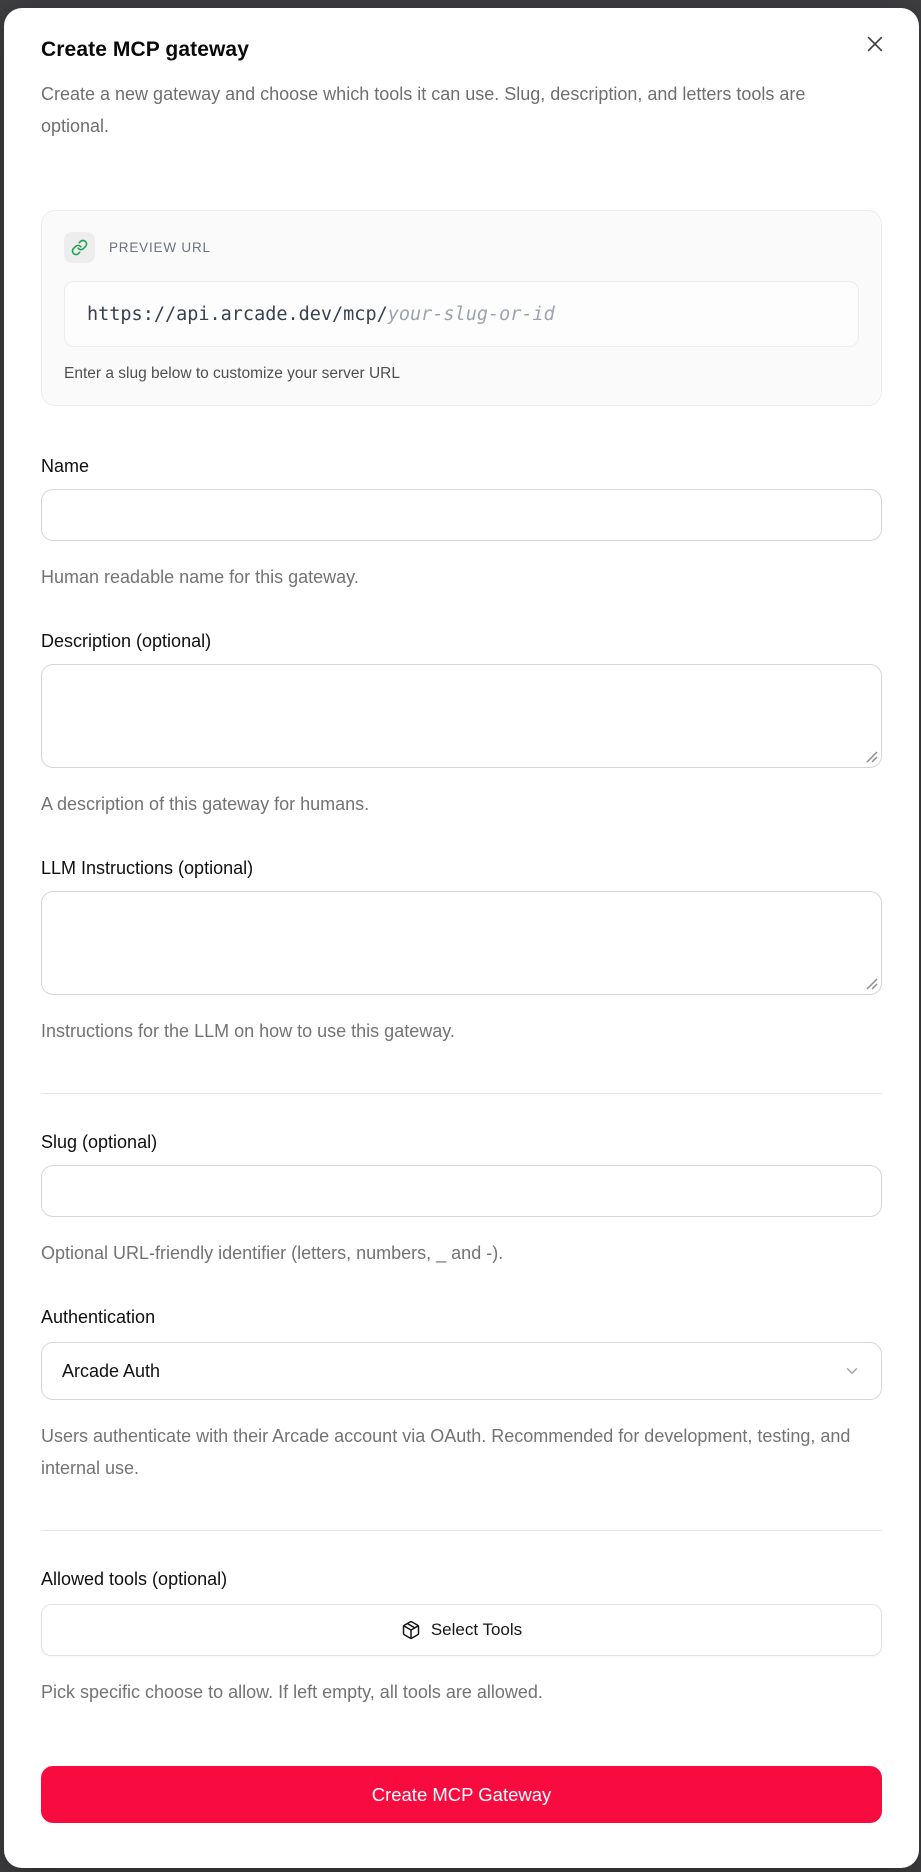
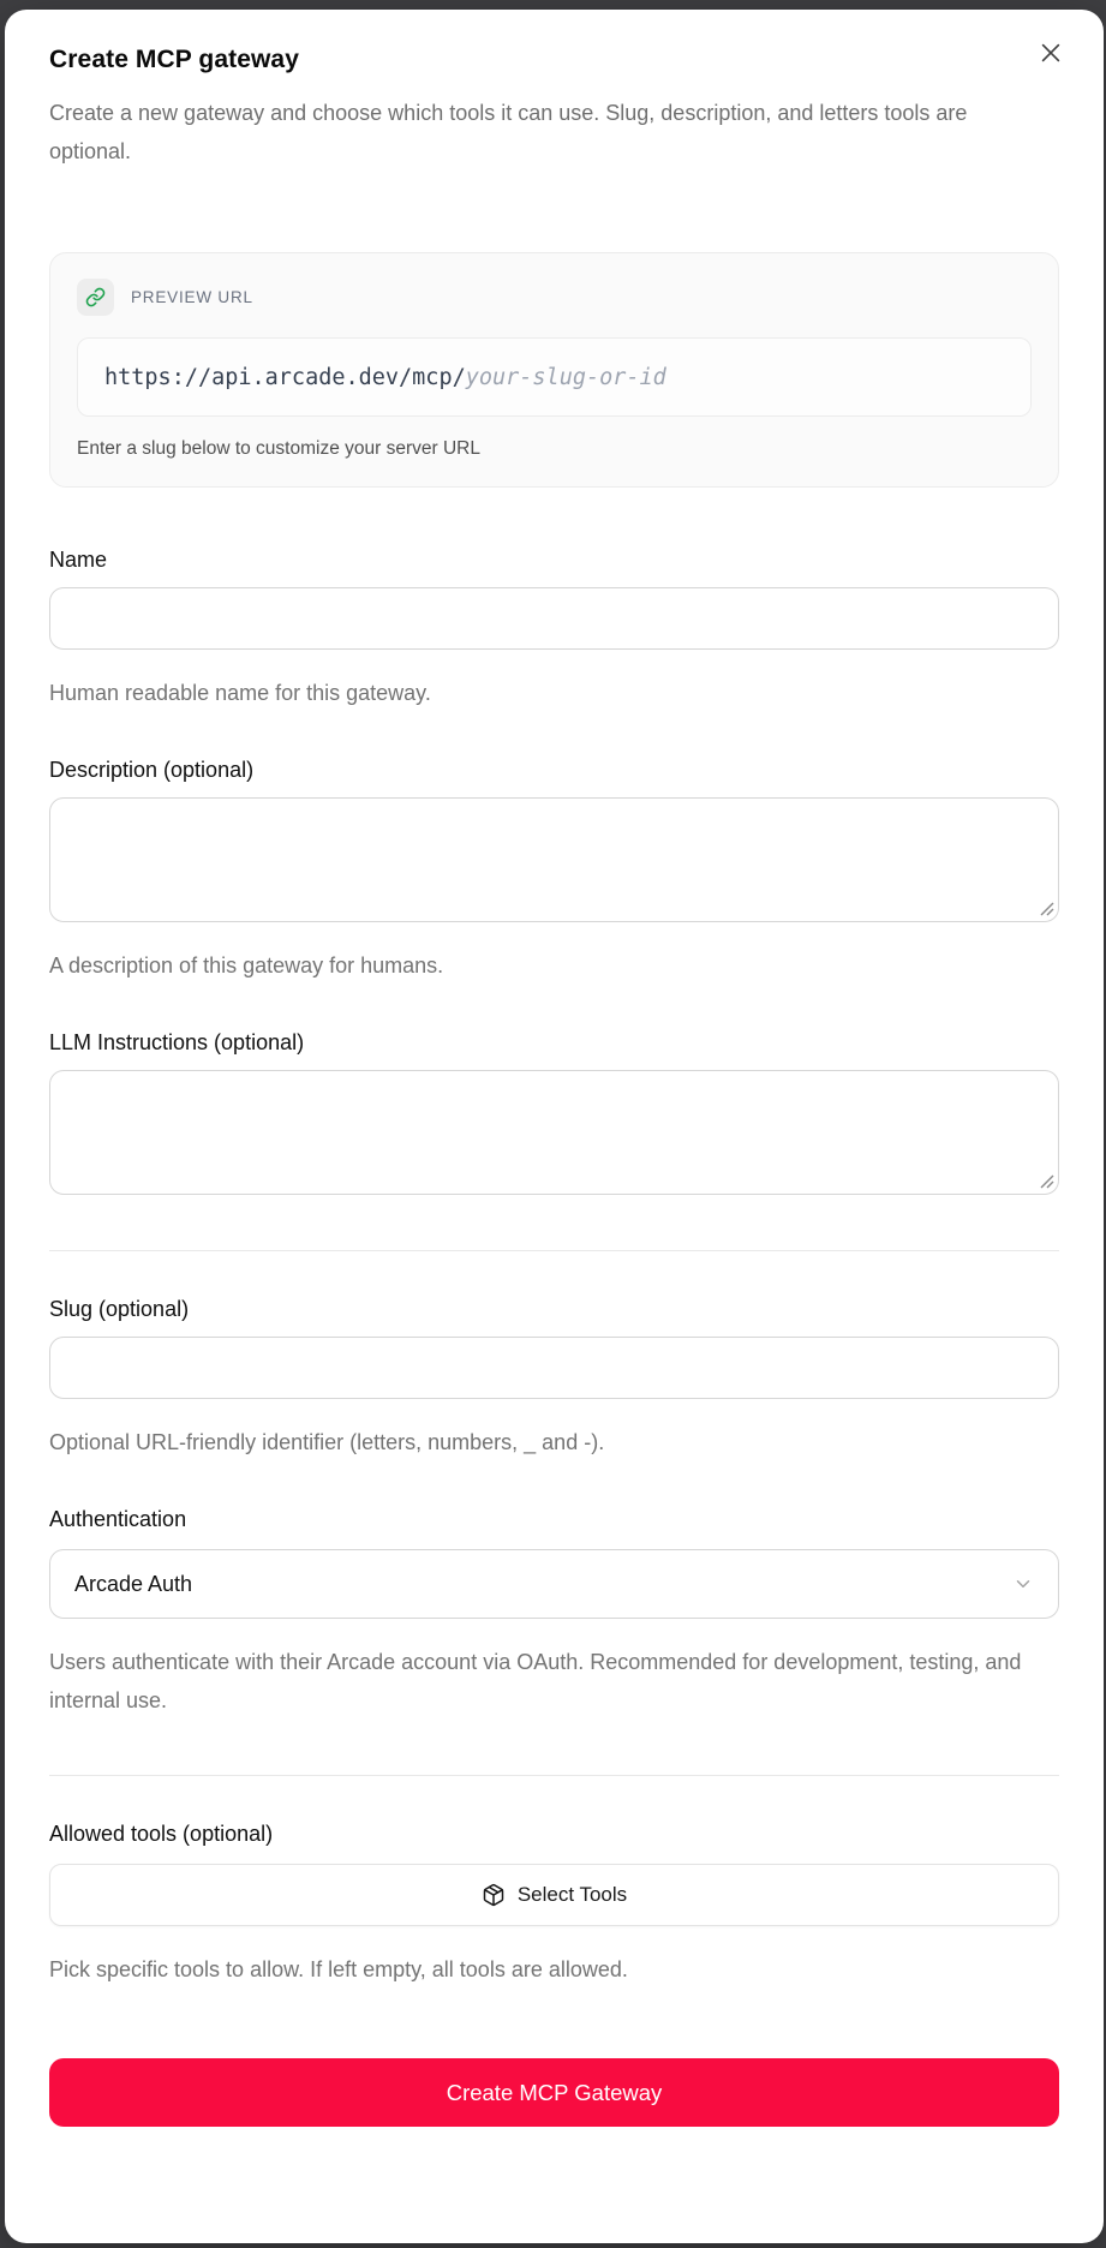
  Create MCP gateway
  Create a new gateway and choose which tools it can use. Slug, description, and letters tools are optional.
  PREVIEW URL
  https://api.arcade.dev/mcp/
  your-slug-or-id
  Enter a slug below to customize your server URL
  Name
  Human readable name for this gateway.
  Description (optional)
  A description of this gateway for humans.
  LLM Instructions (optional)
- Instructions for the LLM on how to use this gateway.
  Slug (optional)
  Optional URL-friendly identifier (letters, numbers, _ and -).
  Authentication
  Arcade Auth
  Users authenticate with their Arcade account via OAuth. Recommended for development, testing, and internal use.
  Allowed tools (optional)
  Select Tools
- Pick specific choose to allow. If left empty, all tools are allowed.
+ Pick specific tools to allow. If left empty, all tools are allowed.
  Create MCP Gateway
